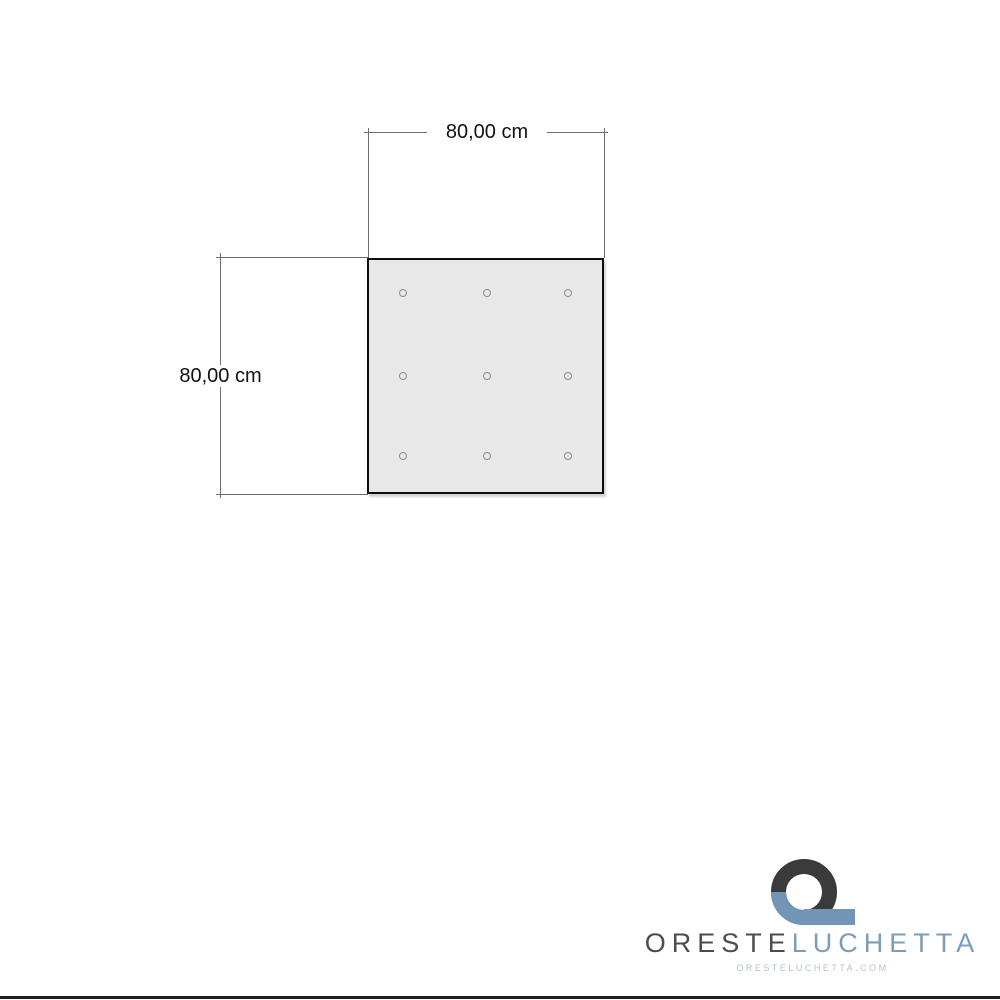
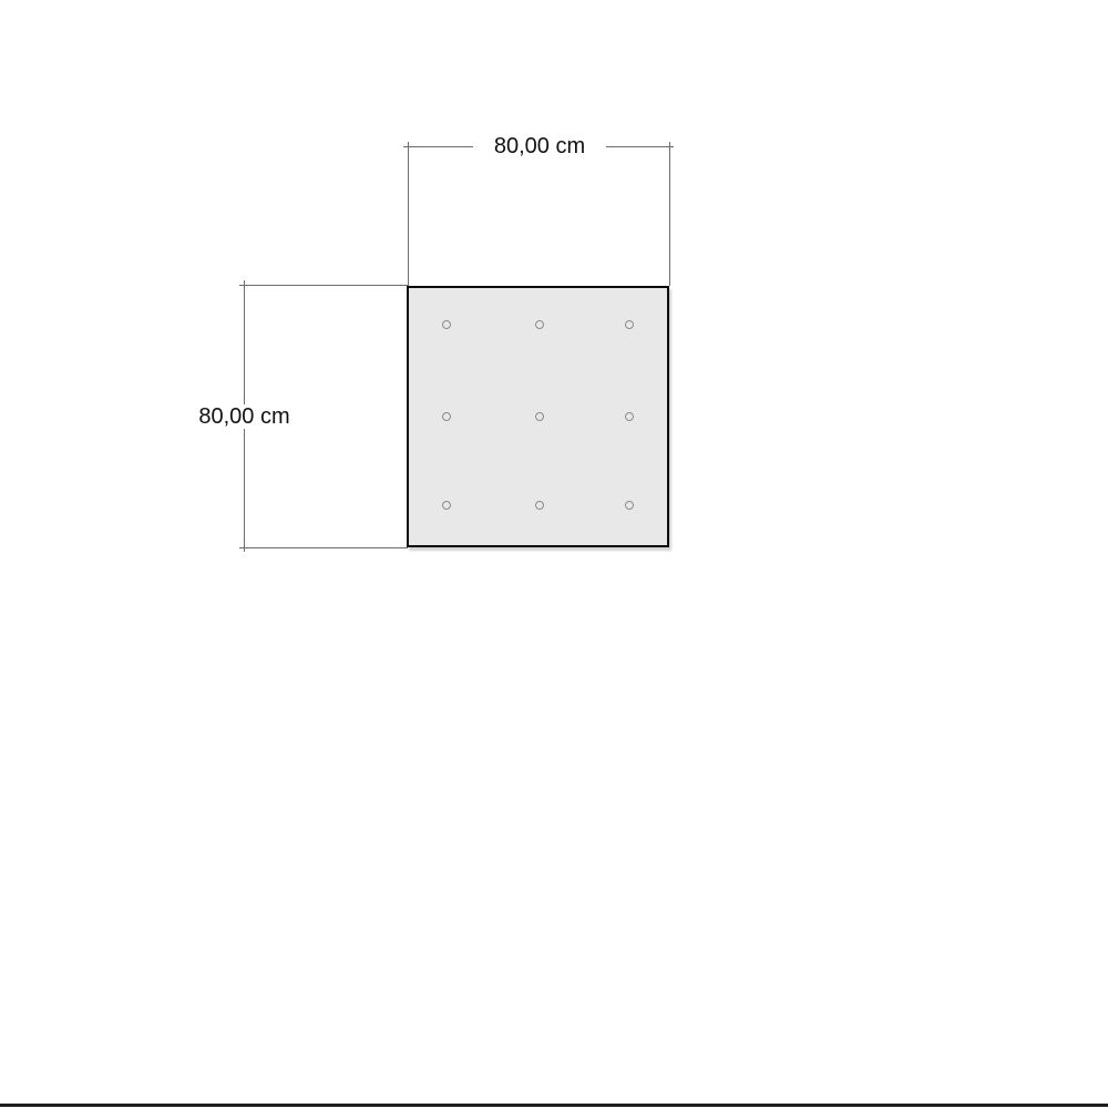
  80,00 cm
  80,00 cm
- ORESTELUCHETTA
- ORESTELUCHETTA.COM
